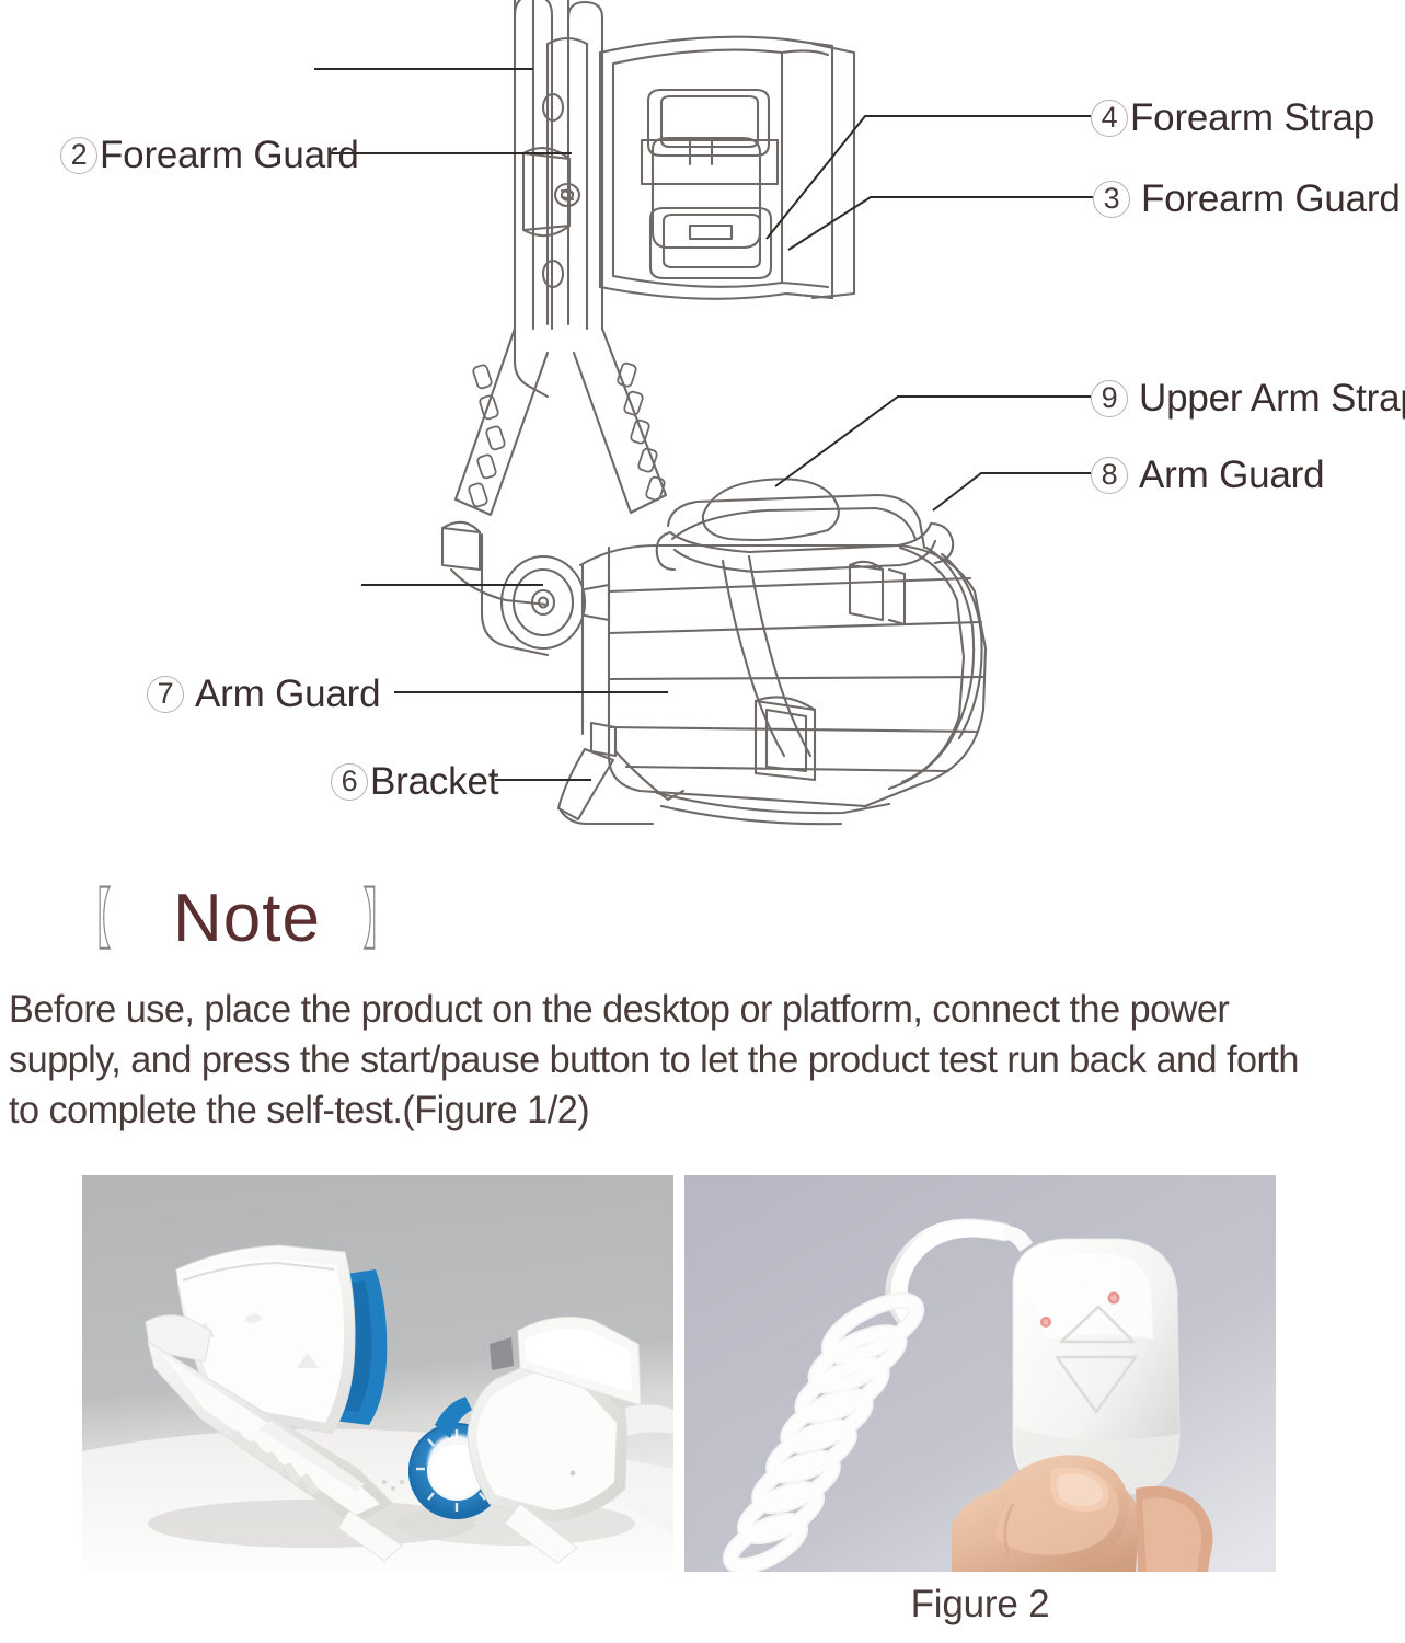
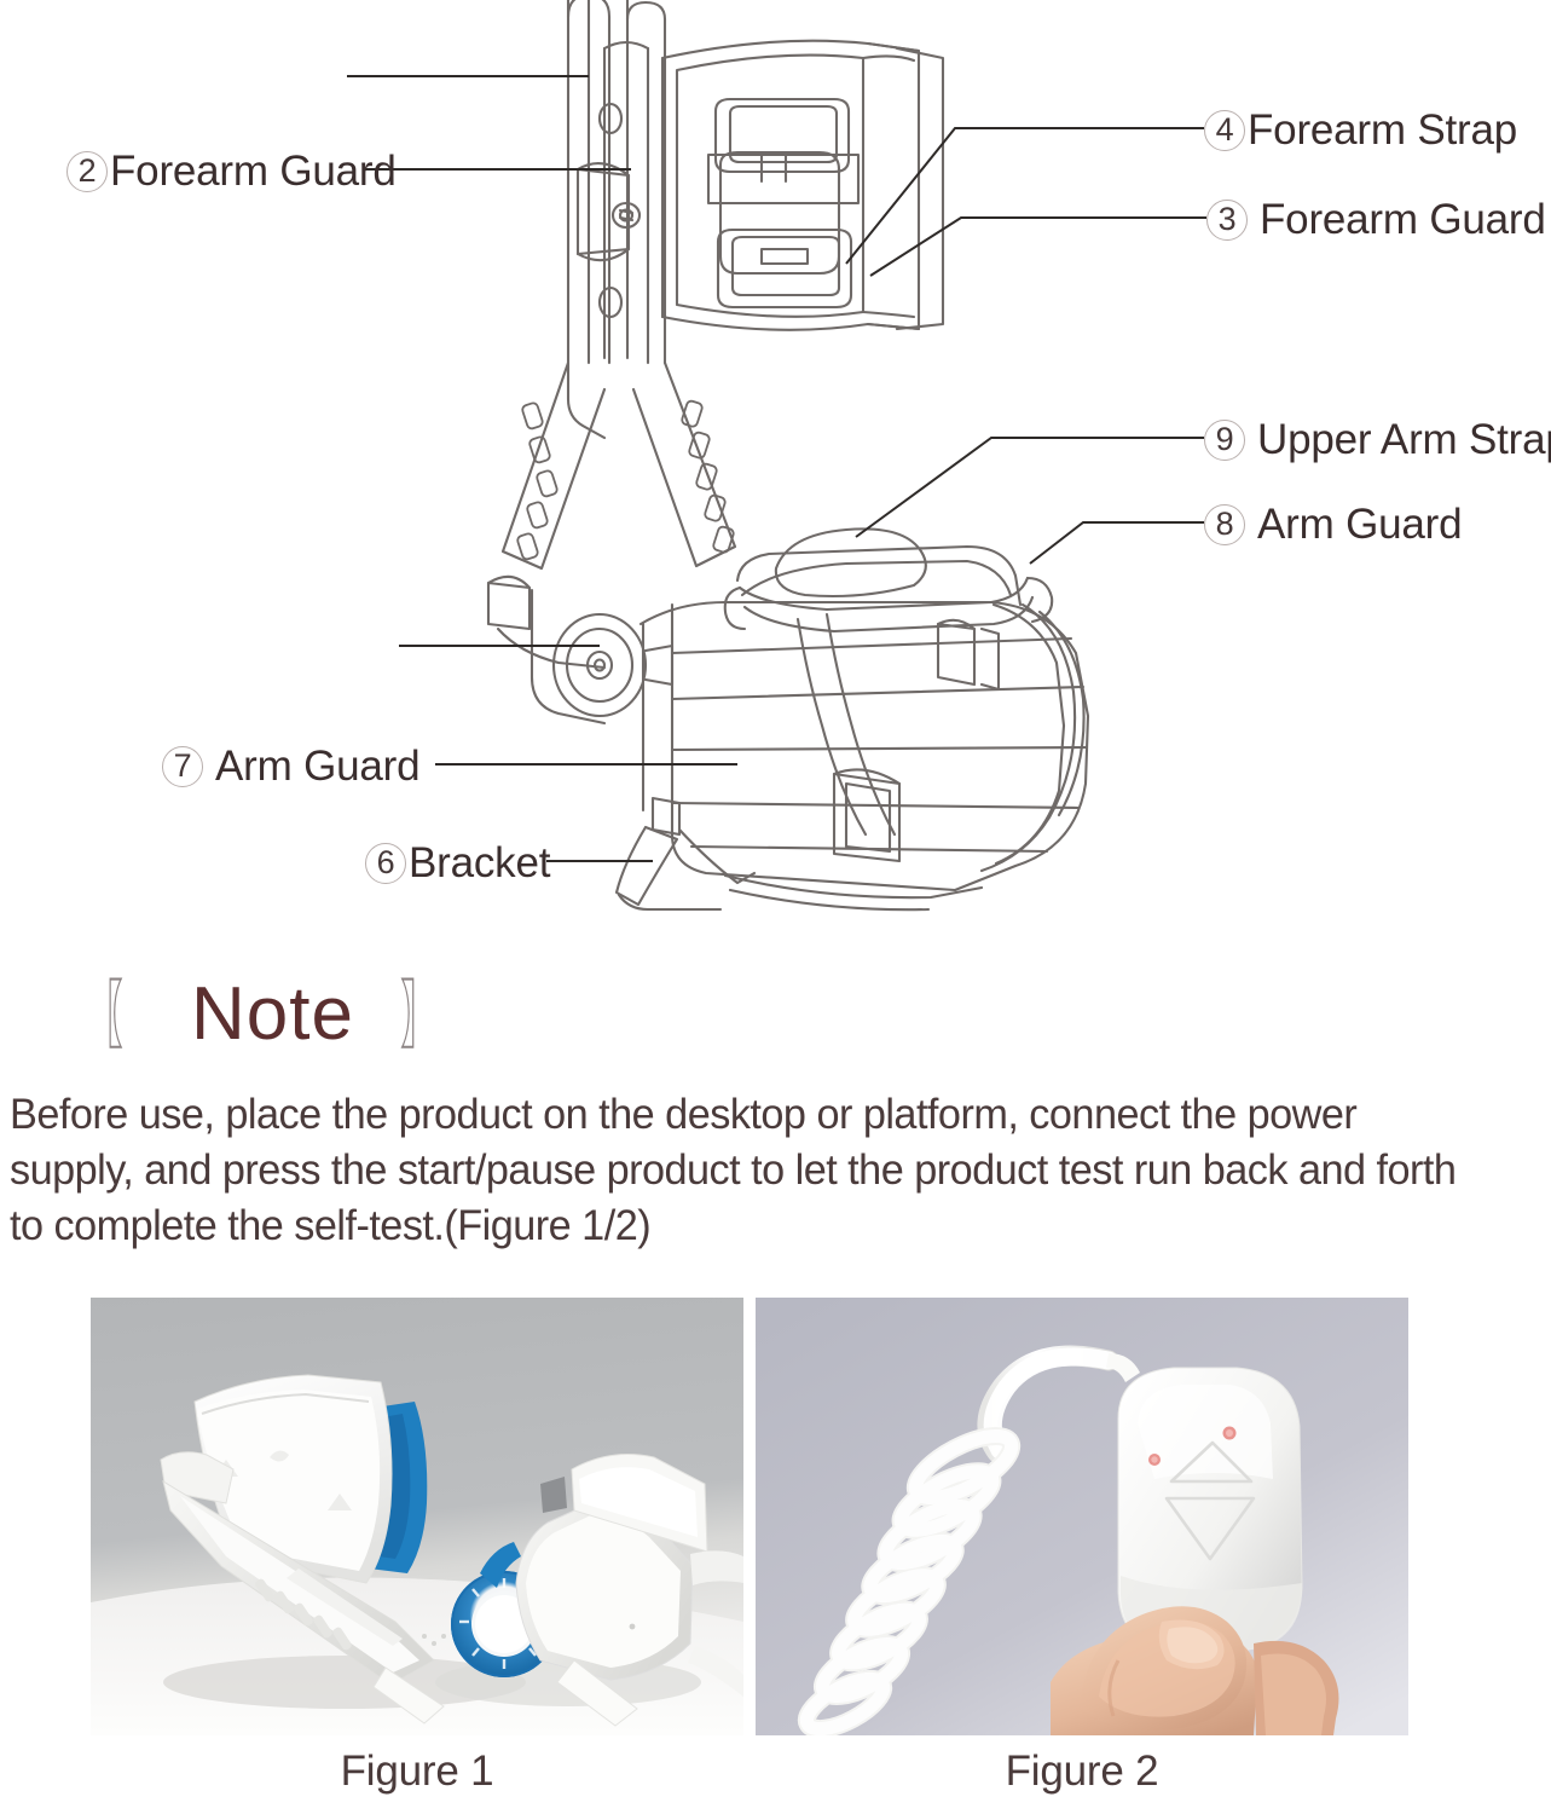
  2
  Forearm Guard
  4
  Forearm Strap
  3
  Forearm Guard
  9
  Upper Arm Stra
  8
  Arm Guard
  7
  Arm Guard
  6
  Bracket
  〖
  Note
  〗
- Before use, place the product on the desktop or platform, connect the power supply, and press the start/pause button to let the product test run back and forth to complete the self-test.(Figure 1/2)
+ Before use, place the product on the desktop or platform, connect the power supply, and press the start/pause product to let the product test run back and forth to complete the self-test.(Figure 1/2)
+ Figure 1
  Figure 2
